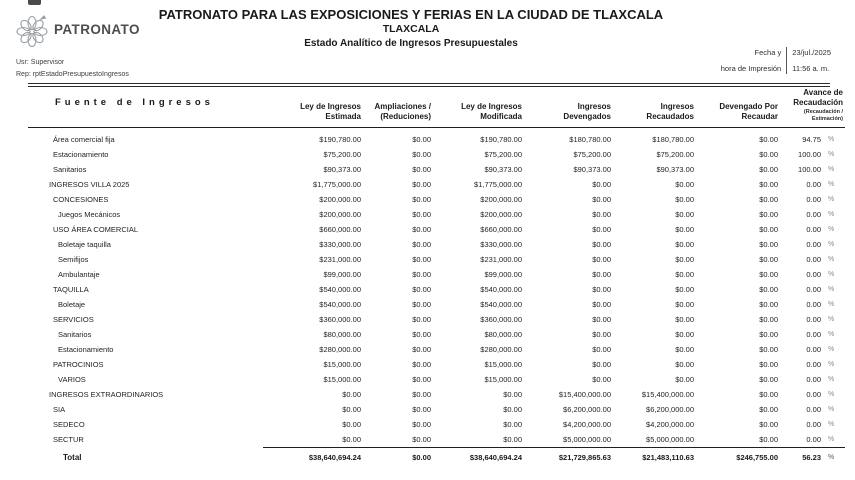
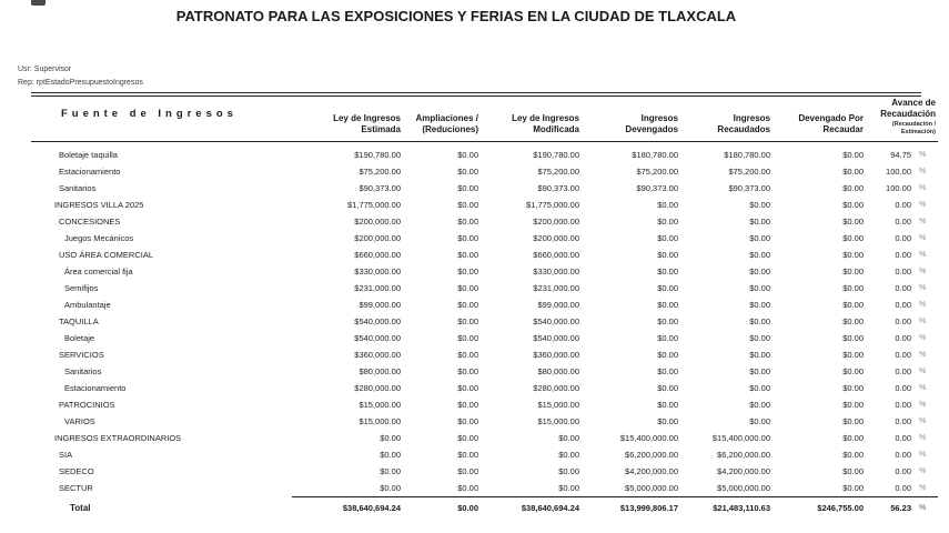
- PATRONATO
  PATRONATO PARA LAS EXPOSICIONES Y FERIAS EN LA CIUDAD DE TLAXCALA
- TLAXCALA
- Estado Analítico de Ingresos Presupuestales
- Fecha y
- hora de Impresión
- 23/jul./2025
- 11:56 a. m.
  Fuente de Ingresos	Ley de IngresosEstimada	Ampliaciones /(Reduciones)	Ley de IngresosModificada	IngresosDevengados	IngresosRecaudados	Devengado PorRecaudar	Avance deRecaudación
- Área comercial fija	$190,780.00	$0.00	$190,780.00	$180,780.00	$180,780.00	$0.00	94.75
+ Boletaje taquilla	$190,780.00	$0.00	$190,780.00	$180,780.00	$180,780.00	$0.00	94.75
  Estacionamiento	$75,200.00	$0.00	$75,200.00	$75,200.00	$75,200.00	$0.00	100.00
  Sanitarios	$90,373.00	$0.00	$90,373.00	$90,373.00	$90,373.00	$0.00	100.00
  INGRESOS VILLA 2025	$1,775,000.00	$0.00	$1,775,000.00	$0.00	$0.00	$0.00	0.00
  CONCESIONES	$200,000.00	$0.00	$200,000.00	$0.00	$0.00	$0.00	0.00
  Juegos Mecánicos	$200,000.00	$0.00	$200,000.00	$0.00	$0.00	$0.00	0.00
  USO ÁREA COMERCIAL	$660,000.00	$0.00	$660,000.00	$0.00	$0.00	$0.00	0.00
- Boletaje taquilla	$330,000.00	$0.00	$330,000.00	$0.00	$0.00	$0.00	0.00
+ Área comercial fija	$330,000.00	$0.00	$330,000.00	$0.00	$0.00	$0.00	0.00
  Semifijos	$231,000.00	$0.00	$231,000.00	$0.00	$0.00	$0.00	0.00
  Ambulantaje	$99,000.00	$0.00	$99,000.00	$0.00	$0.00	$0.00	0.00
  TAQUILLA	$540,000.00	$0.00	$540,000.00	$0.00	$0.00	$0.00	0.00
  Boletaje	$540,000.00	$0.00	$540,000.00	$0.00	$0.00	$0.00	0.00
  SERVICIOS	$360,000.00	$0.00	$360,000.00	$0.00	$0.00	$0.00	0.00
  Sanitarios	$80,000.00	$0.00	$80,000.00	$0.00	$0.00	$0.00	0.00
  Estacionamiento	$280,000.00	$0.00	$280,000.00	$0.00	$0.00	$0.00	0.00
  PATROCINIOS	$15,000.00	$0.00	$15,000.00	$0.00	$0.00	$0.00	0.00
  VARIOS	$15,000.00	$0.00	$15,000.00	$0.00	$0.00	$0.00	0.00
  INGRESOS EXTRAORDINARIOS	$0.00	$0.00	$0.00	$15,400,000.00	$15,400,000.00	$0.00	0.00
  SIA	$0.00	$0.00	$0.00	$6,200,000.00	$6,200,000.00	$0.00	0.00
  SEDECO	$0.00	$0.00	$0.00	$4,200,000.00	$4,200,000.00	$0.00	0.00
  SECTUR	$0.00	$0.00	$0.00	$5,000,000.00	$5,000,000.00	$0.00	0.00
- Total	$38,640,694.24	$0.00	$38,640,694.24	$21,729,865.63	$21,483,110.63	$246,755.00	56.23
+ Total	$38,640,694.24	$0.00	$38,640,694.24	$13,999,806.17	$21,483,110.63	$246,755.00	56.23
